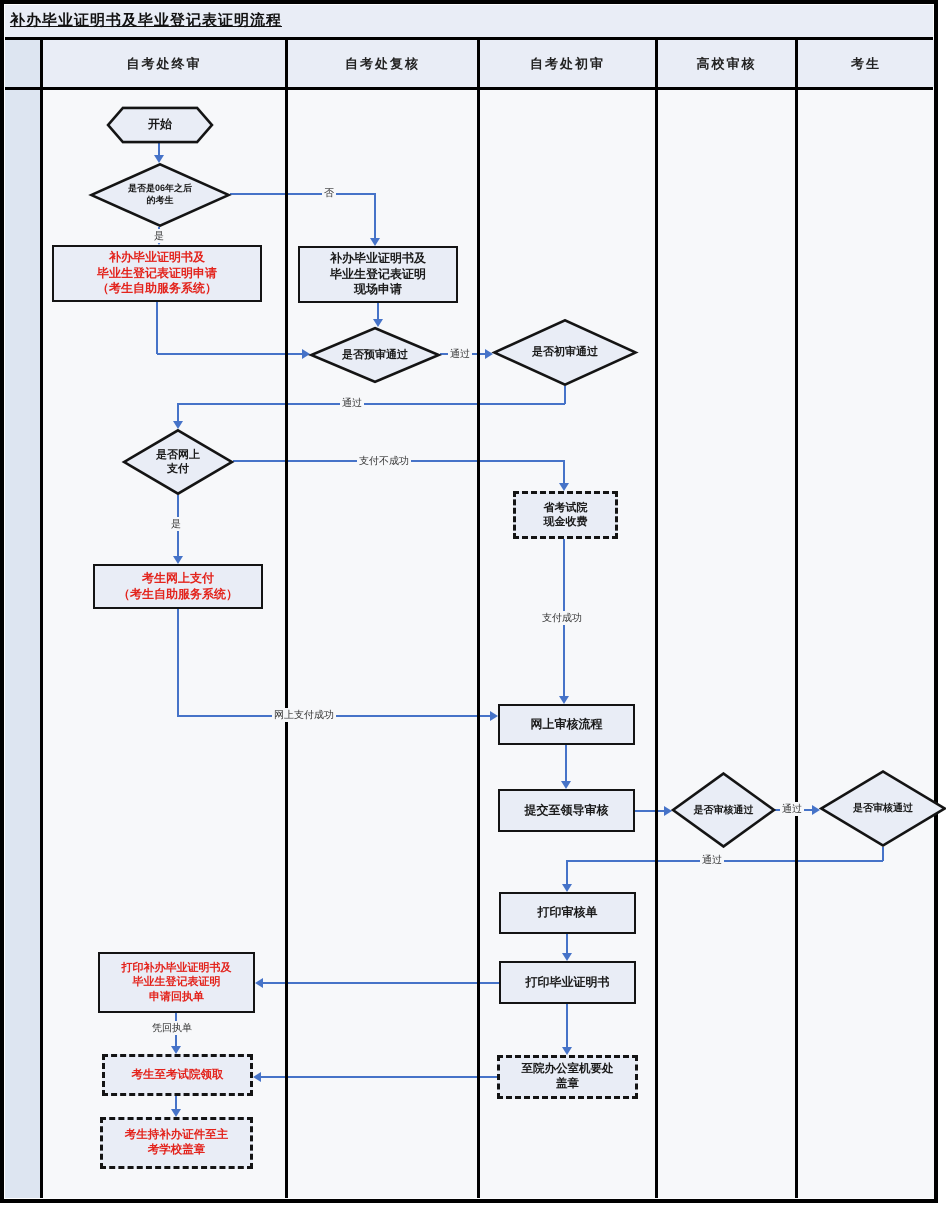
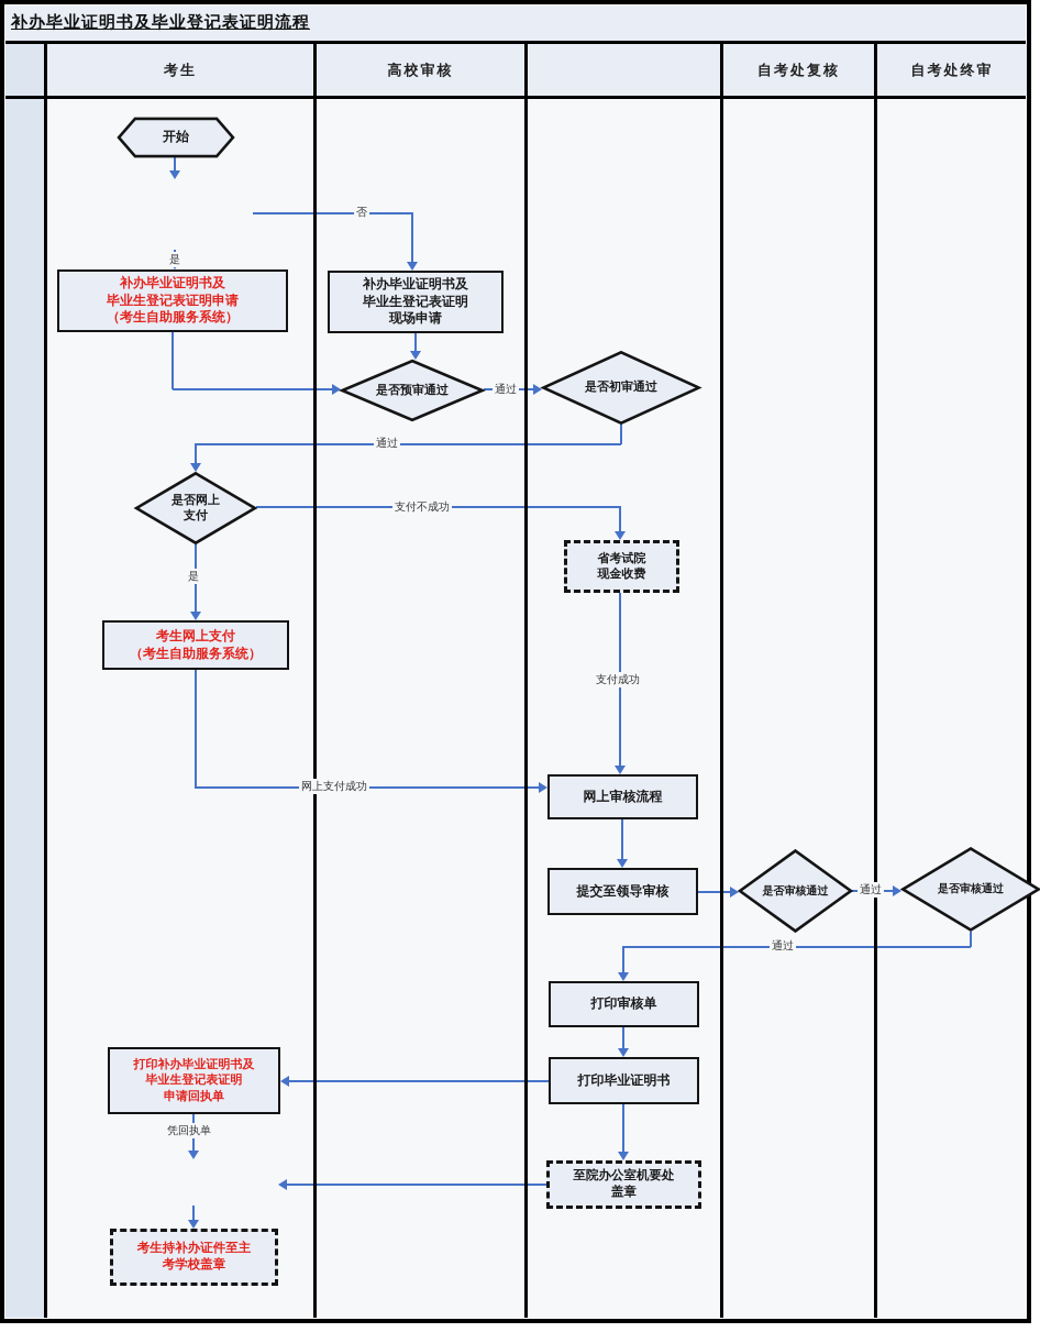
  补办毕业证明书及毕业登记表证明流程
- 自考处终审
+ 考生
- 自考处复核
+ 高校审核
- 自考处初审
- 高校审核
+ 自考处复核
- 考生
+ 自考处终审
  开始
- 是否是06年之后
- 的考生
  补办毕业证明书及
  毕业生登记表证明申请
  （考生自助服务系统）
  补办毕业证明书及
  毕业生登记表证明
  现场申请
  是否预审通过
  是否初审通过
  是否网上
  支付
  省考试院
  现金收费
  考生网上支付
  （考生自助服务系统）
  网上审核流程
  提交至领导审核
  是否审核通过
  是否审核通过
  打印审核单
  打印毕业证明书
  打印补办毕业证明书及
  毕业生登记表证明
  申请回执单
- 考生至考试院领取
  考生持补办证件至主
  考学校盖章
  至院办公室机要处
  盖章
  是
  否
  通过
  通过
  支付不成功
  支付成功
  是
  网上支付成功
  通过
  通过
  凭回执单
